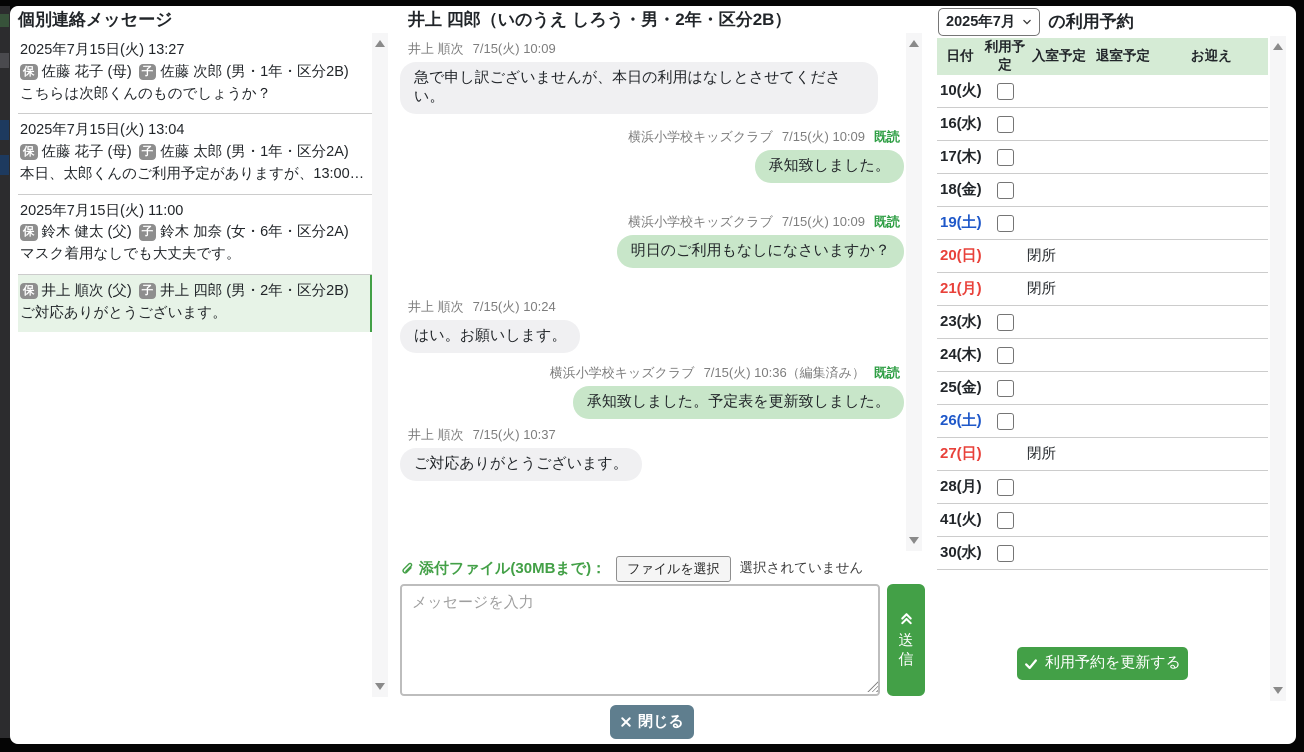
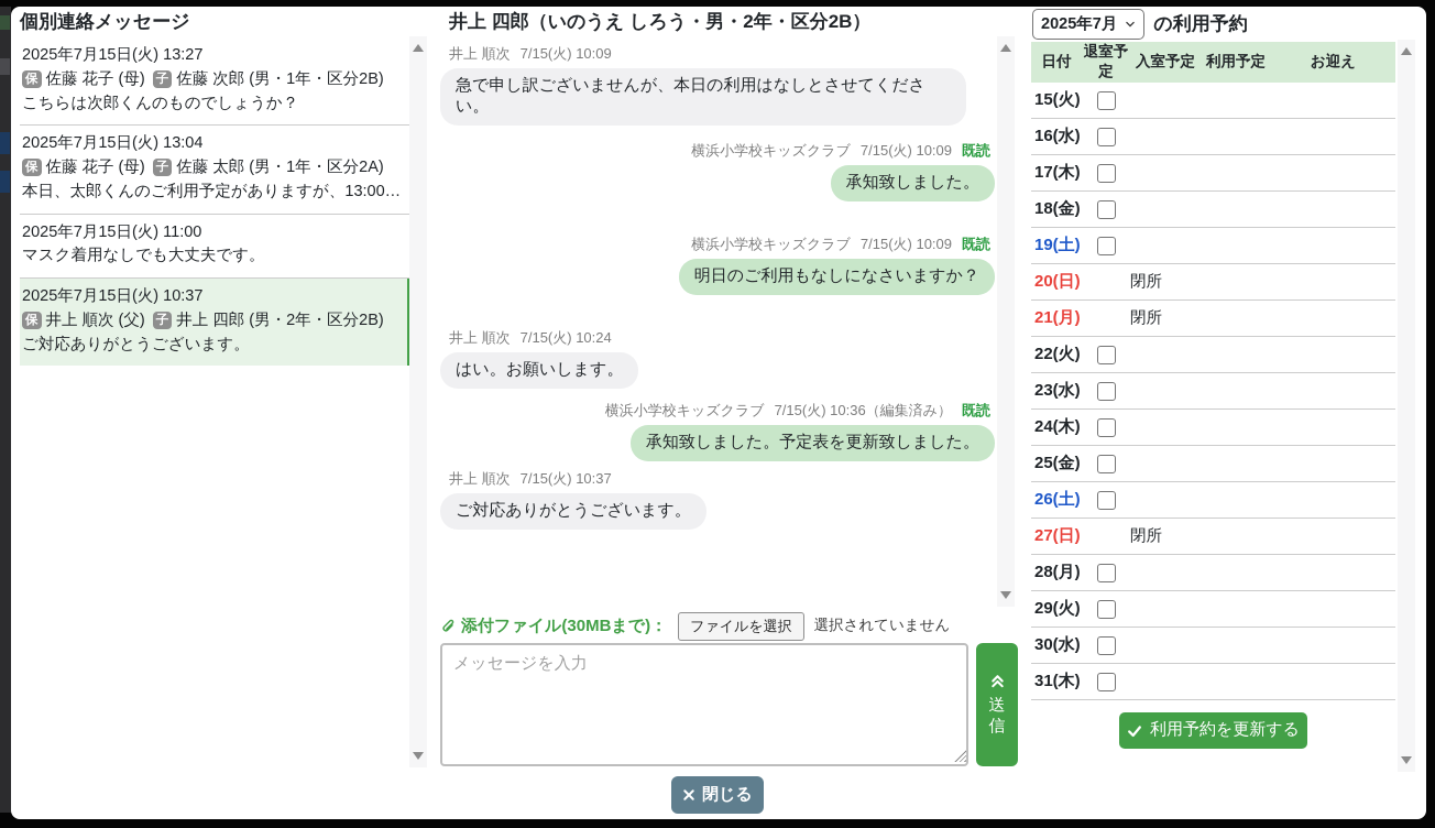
  個別連絡メッセージ
  2025年7月15日(火) 13:27
  保 佐藤 花子 (母) 子 佐藤 次郎 (男・1年・区分2B)
  こちらは次郎くんのものでしょうか？
  2025年7月15日(火) 13:04
  保 佐藤 花子 (母) 子 佐藤 太郎 (男・1年・区分2A)
  本日、太郎くんのご利用予定がありますが、13:00…
  2025年7月15日(火) 11:00
- 保 鈴木 健太 (父) 子 鈴木 加奈 (女・6年・区分2A)
  マスク着用なしでも大丈夫です。
+ 2025年7月15日(火) 10:37
  保 井上 順次 (父) 子 井上 四郎 (男・2年・区分2B)
  ご対応ありがとうございます。
  井上 四郎（いのうえ しろう・男・2年・区分2B）
  井上 順次 7/15(火) 10:09
  急で申し訳ございませんが、本日の利用はなしとさせてください。
  横浜小学校キッズクラブ 7/15(火) 10:09 既読
  承知致しました。
  横浜小学校キッズクラブ 7/15(火) 10:09 既読
  明日のご利用もなしになさいますか？
  井上 順次 7/15(火) 10:24
  はい。お願いします。
  横浜小学校キッズクラブ 7/15(火) 10:36（編集済み） 既読
  承知致しました。予定表を更新致しました。
  井上 順次 7/15(火) 10:37
  ご対応ありがとうございます。
  添付ファイル(30MBまで)：
  ファイルを選択
  選択されていません
  メッセージを入力
  送信
  閉じる
  2025年7月
  の利用予約
  日付
- 利用予定
+ 退室予定
  入室予定
- 退室予定
+ 利用予定
  お迎え
- 10(火)
+ 15(火)
  16(水)
  17(木)
  18(金)
  19(土)
  20(日)
  閉所
  21(月)
  閉所
+ 22(火)
  23(水)
  24(木)
  25(金)
  26(土)
  27(日)
  閉所
  28(月)
- 41(火)
+ 29(火)
  30(水)
+ 31(木)
  利用予約を更新する
